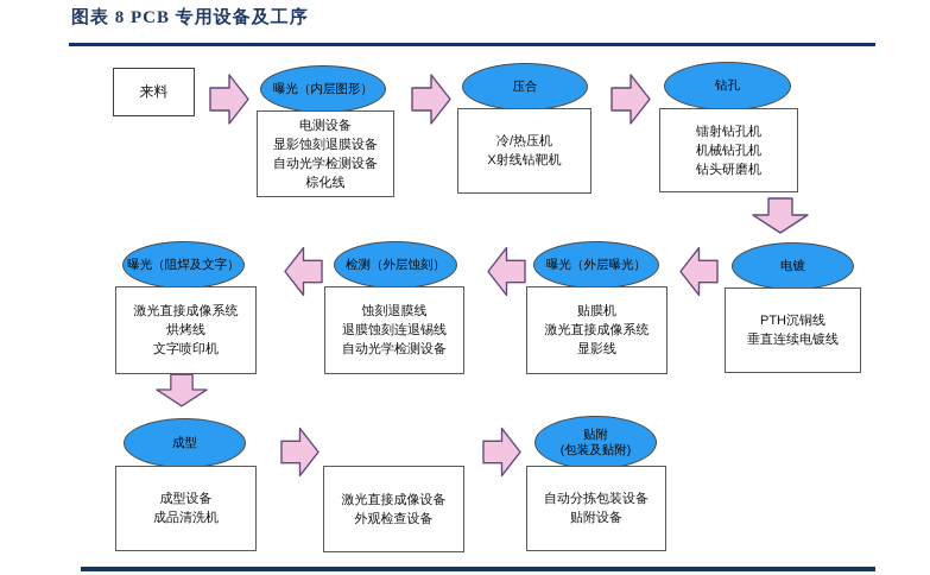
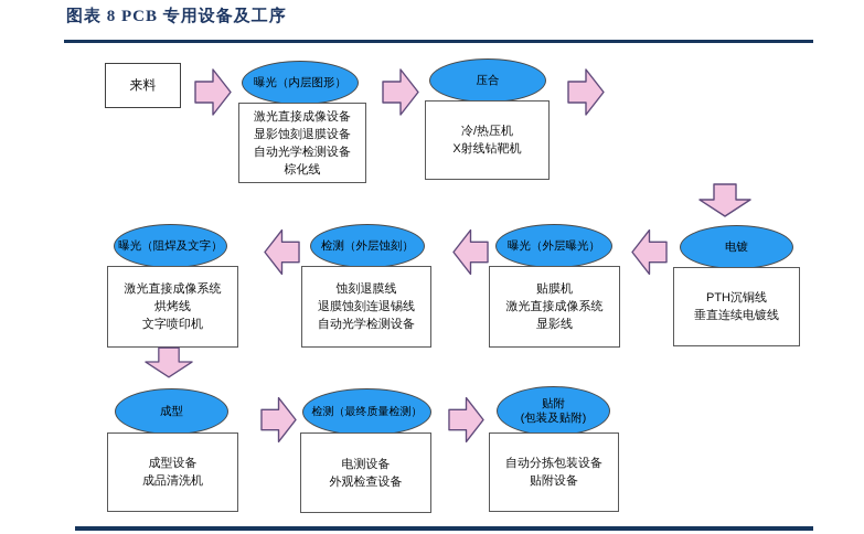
  图表 8 PCB 专用设备及工序
  来料
  曝光（内层图形）
- 电测设备
+ 激光直接成像设备
  显影蚀刻退膜设备
  自动光学检测设备
  棕化线
  压合
  冷/热压机
  X射线钻靶机
- 钻孔
- 镭射钻孔机
- 机械钻孔机
- 钻头研磨机
  电镀
  PTH沉铜线
  垂直连续电镀线
  曝光（外层曝光）
  贴膜机
  激光直接成像系统
  显影线
  检测（外层蚀刻）
  蚀刻退膜线
  退膜蚀刻连退锡线
  自动光学检测设备
  曝光（阻焊及文字）
  激光直接成像系统
  烘烤线
  文字喷印机
  成型
  成型设备
  成品清洗机
+ 检测（最终质量检测）
- 激光直接成像设备
+ 电测设备
  外观检查设备
  贴附
  (包装及贴附)
  自动分拣包装设备
  贴附设备
